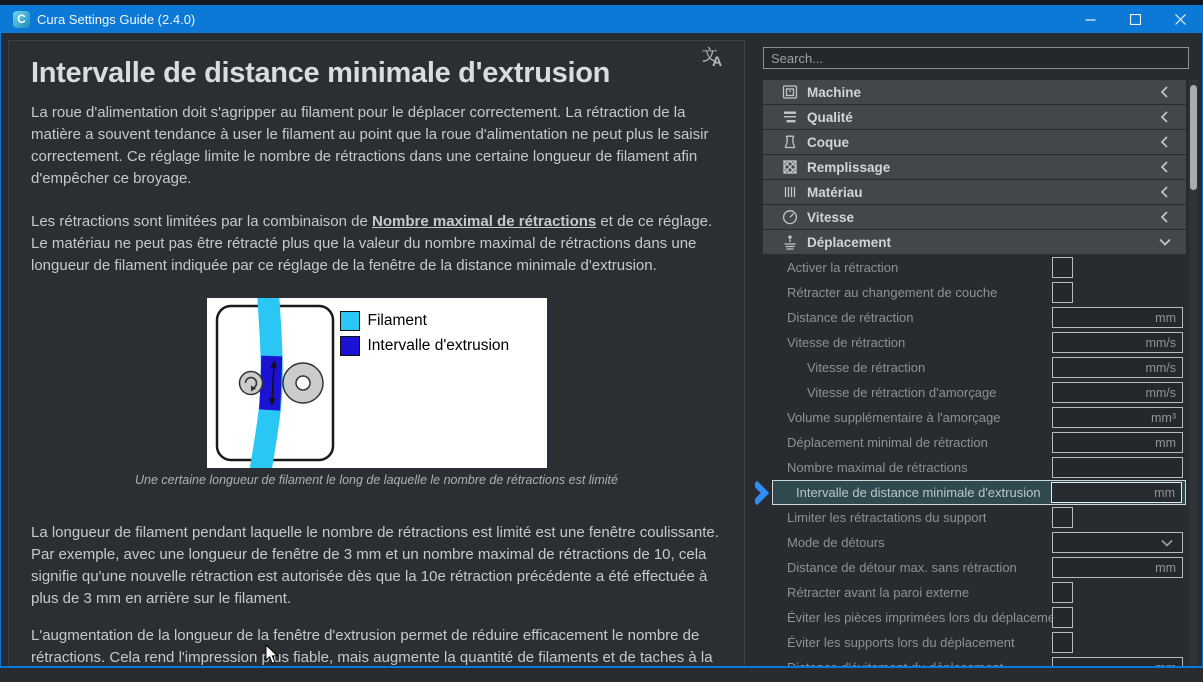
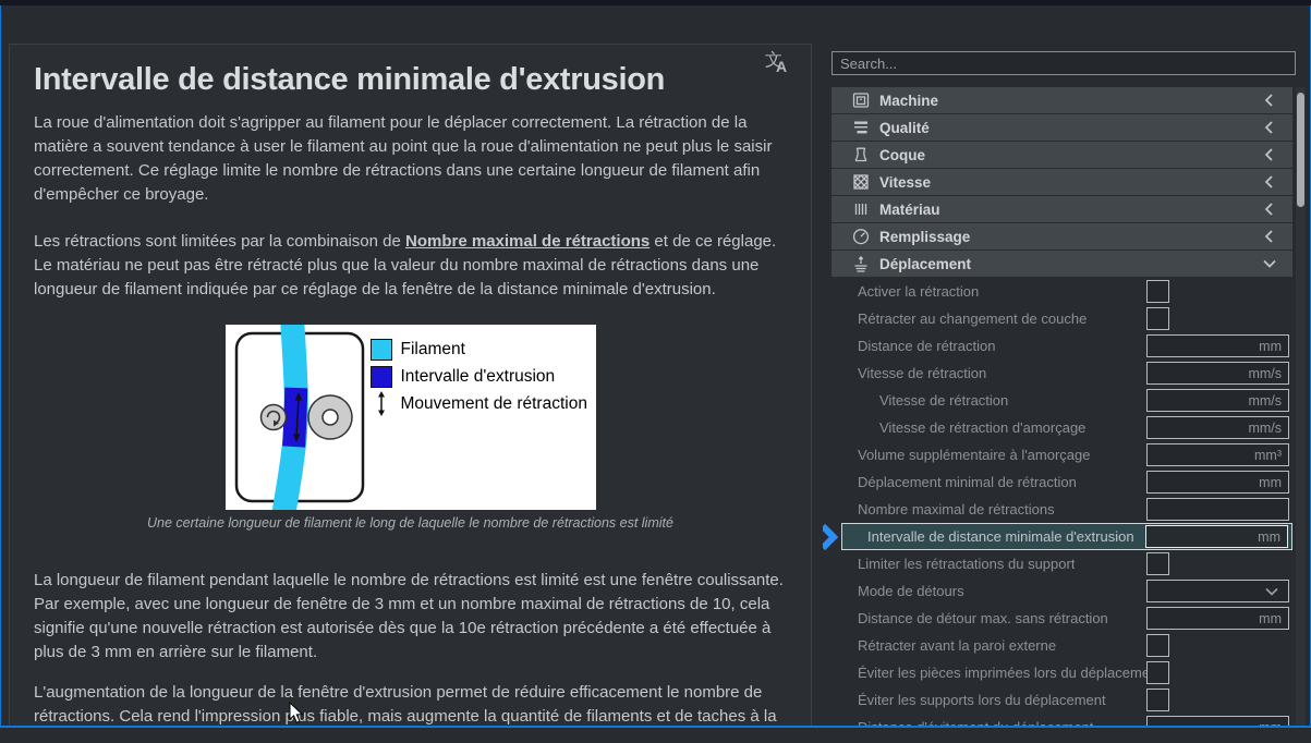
- C
- Cura Settings Guide (2.4.0)
  文
  A
  Intervalle de distance minimale d'extrusion
  La roue d'alimentation doit s'agripper au filament pour le déplacer correctement. La rétraction de la matière a souvent tendance à user le filament au point que la roue d'alimentation ne peut plus le saisir correctement. Ce réglage limite le nombre de rétractions dans une certaine longueur de filament afin d'empêcher ce broyage.
  Les rétractions sont limitées par la combinaison de Nombre maximal de rétractions et de ce réglage. Le matériau ne peut pas être rétracté plus que la valeur du nombre maximal de rétractions dans une longueur de filament indiquée par ce réglage de la fenêtre de la distance minimale d'extrusion.
  Filament
  Intervalle d'extrusion
+ Mouvement de rétraction
  Une certaine longueur de filament le long de laquelle le nombre de rétractions est limité
  La longueur de filament pendant laquelle le nombre de rétractions est limité est une fenêtre coulissante. Par exemple, avec une longueur de fenêtre de 3 mm et un nombre maximal de rétractions de 10, cela signifie qu'une nouvelle rétraction est autorisée dès que la 10e rétraction précédente a été effectuée à plus de 3 mm en arrière sur le filament.
  Search...
  Machine
  Qualité
  Coque
- Remplissage
+ Vitesse
  Matériau
- Vitesse
+ Remplissage
  Déplacement
  Activer la rétraction
  Rétracter au changement de couche
  Distance de rétraction
  mm
  Vitesse de rétraction
  mm/s
  Vitesse de rétraction
  mm/s
  Vitesse de rétraction d'amorçage
  mm/s
  Volume supplémentaire à l'amorçage
  mm³
  Déplacement minimal de rétraction
  mm
  Nombre maximal de rétractions
  Intervalle de distance minimale d'extrusion
  mm
  Limiter les rétractations du support
  Mode de détours
  Distance de détour max. sans rétraction
  mm
  Rétracter avant la paroi externe
  Éviter les pièces imprimées lors du déplacem
  Éviter les supports lors du déplacement
